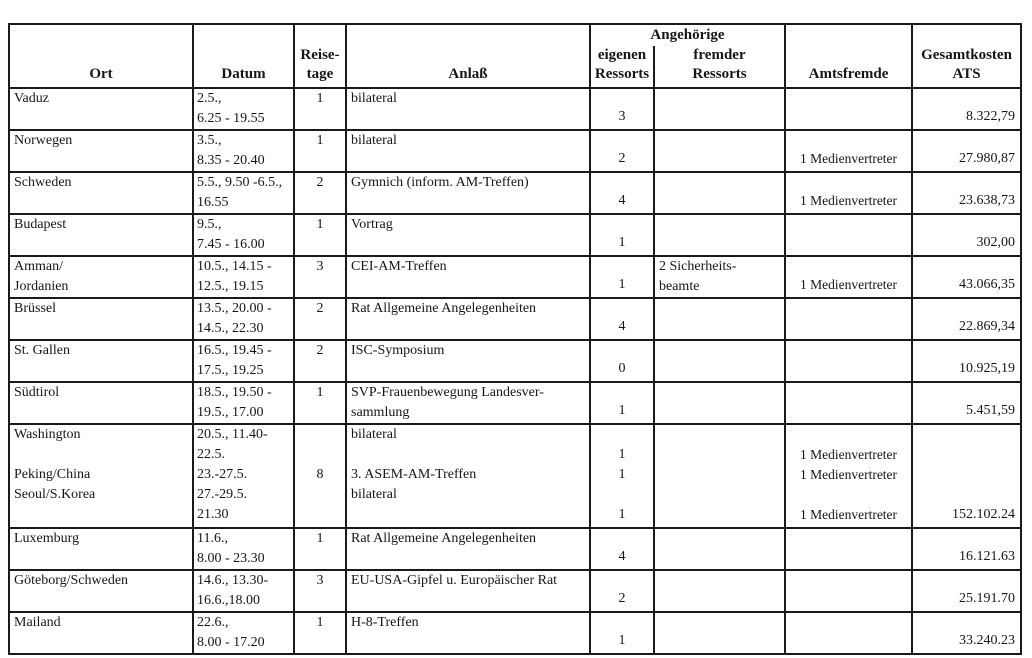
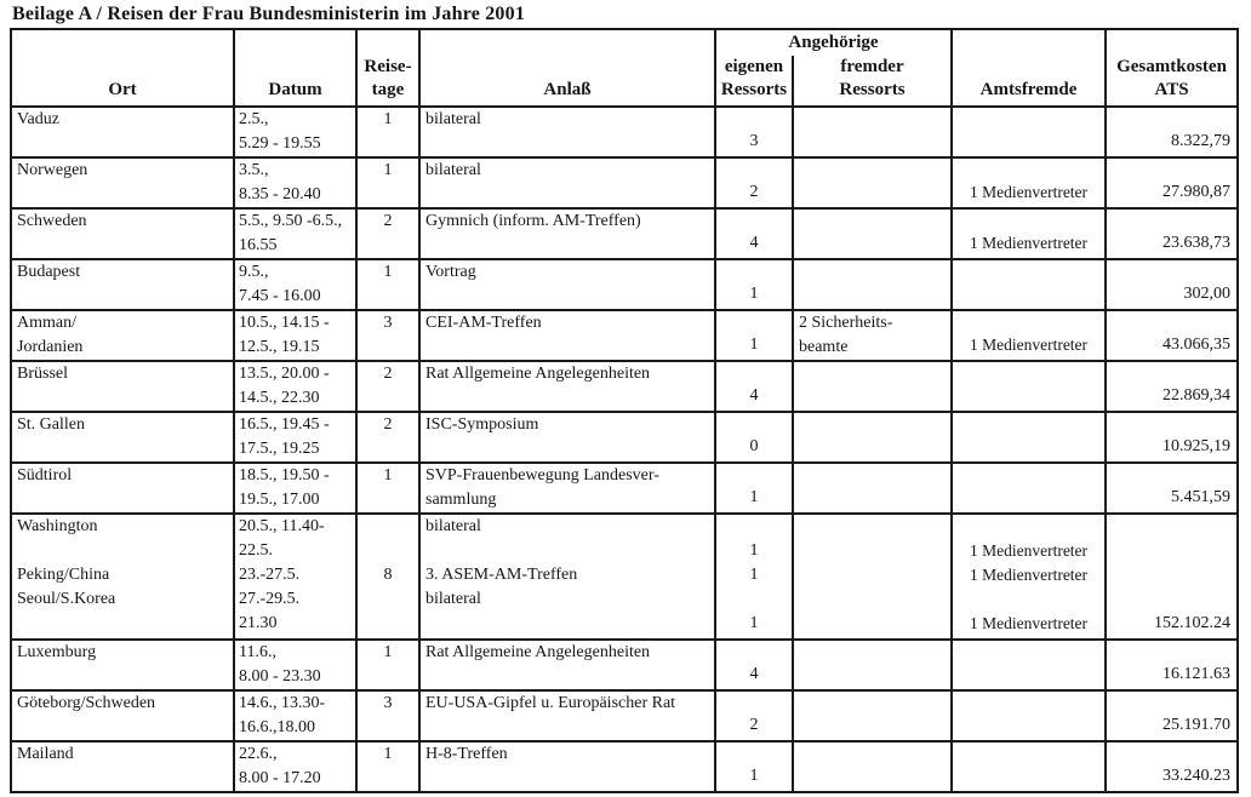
+ Beilage A / Reisen der Frau Bundesministerin im Jahre 2001
  Ort	Datum	Reise- tage	Anlaß	Angehörige	Amtsfremde	Gesamtkosten ATS
  eigenen Ressorts	fremder Ressorts
- Vaduz	2.5.,6.25 - 19.55	1	bilateral	3			8.322,79
+ Vaduz	2.5.,5.29 - 19.55	1	bilateral	3			8.322,79
  Norwegen	3.5.,8.35 - 20.40	1	bilateral	2		1 Medienvertreter	27.980,87
  Schweden	5.5., 9.50 -6.5.,16.55	2	Gymnich (inform. AM-Treffen)	4		1 Medienvertreter	23.638,73
  Budapest	9.5.,7.45 - 16.00	1	Vortrag	1			302,00
  Amman/Jordanien	10.5., 14.15 -12.5., 19.15	3	CEI-AM-Treffen	1	2 Sicherheits-beamte	1 Medienvertreter	43.066,35
  Brüssel	13.5., 20.00 -14.5., 22.30	2	Rat Allgemeine Angelegenheiten	4			22.869,34
  St. Gallen	16.5., 19.45 -17.5., 19.25	2	ISC-Symposium	0			10.925,19
  Südtirol	18.5., 19.50 -19.5., 17.00	1	SVP-Frauenbewegung Landesver-sammlung	1			5.451,59
  WashingtonPeking/ChinaSeoul/S.Korea	20.5., 11.40-22.5.23.-27.5.27.-29.5.21.30	8	bilateral3. ASEM-AM-Treffenbilateral	111		1 Medienvertreter1 Medienvertreter1 Medienvertreter	152.102.24
  Luxemburg	11.6.,8.00 - 23.30	1	Rat Allgemeine Angelegenheiten	4			16.121.63
  Göteborg/Schweden	14.6., 13.30-16.6.,18.00	3	EU-USA-Gipfel u. Europäischer Rat	2			25.191.70
  Mailand	22.6.,8.00 - 17.20	1	H-8-Treffen	1			33.240.23
